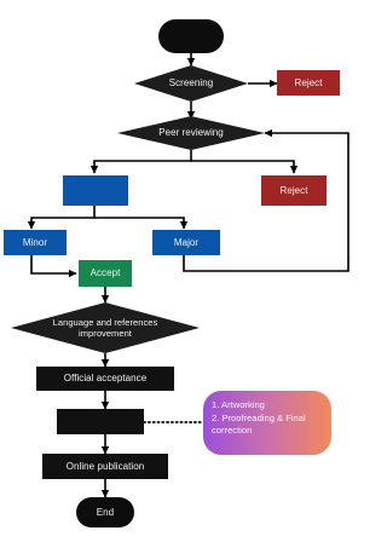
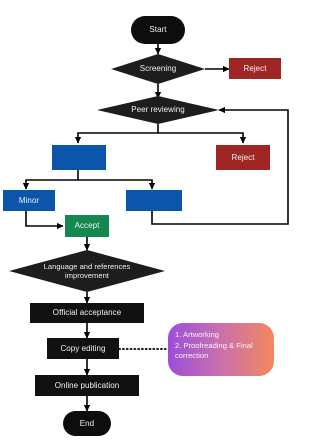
+ Start
  Screening
  Reject
  Peer reviewing
  Reject
  Minor
- Major
  Accept
  Language and references
  improvement
  Official acceptance
+ Copy editing
  Online publication
  End
  1. Artworking
  2. Proofreading & Final
  correction
